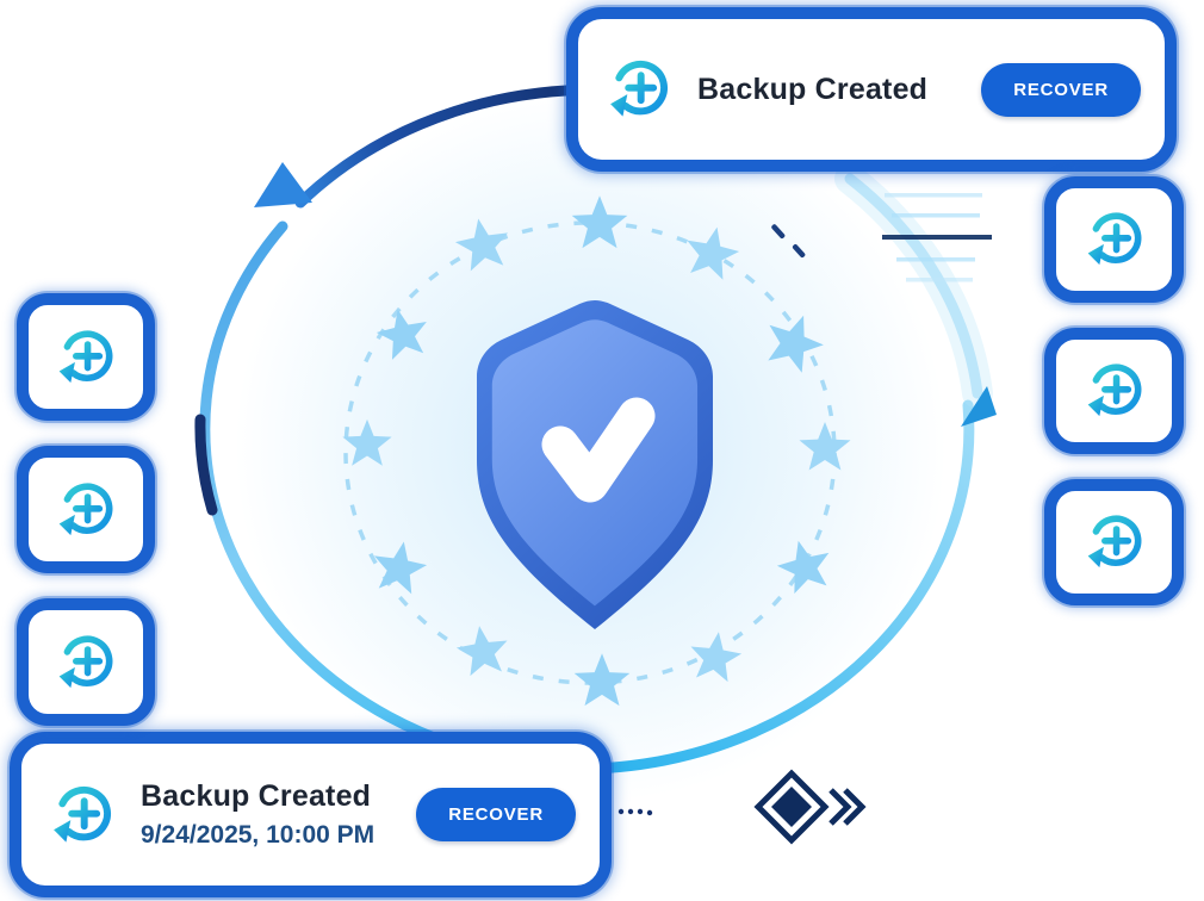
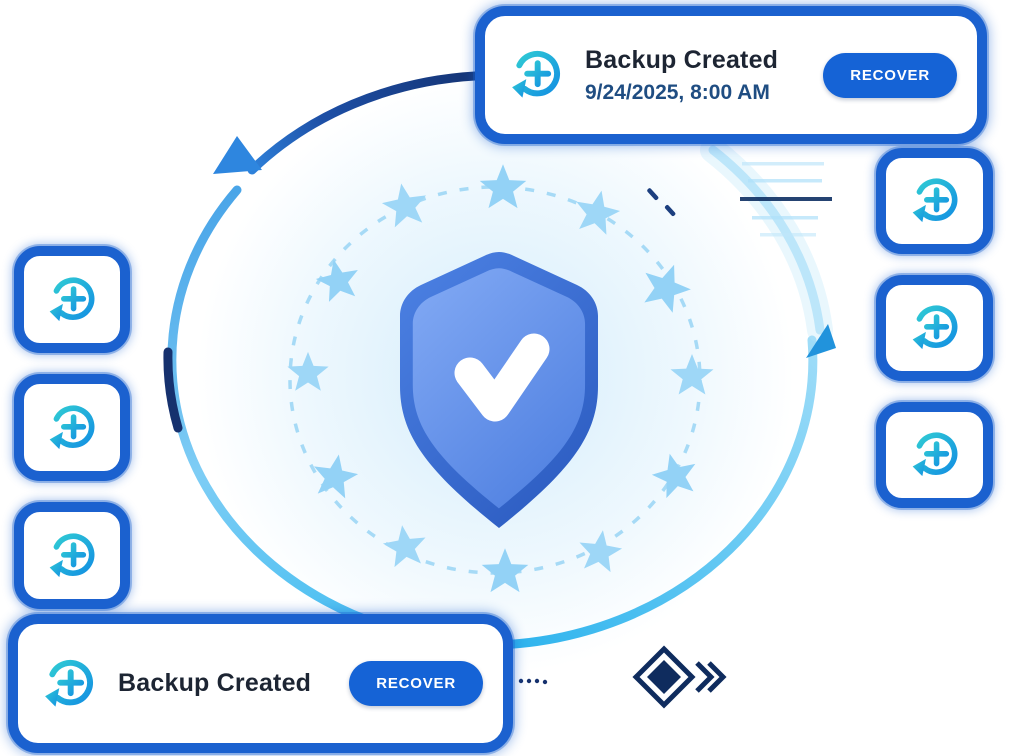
  Backup Created
+ 9/24/2025, 8:00 AM
  RECOVER
  Backup Created
- 9/24/2025, 10:00 PM
  RECOVER
